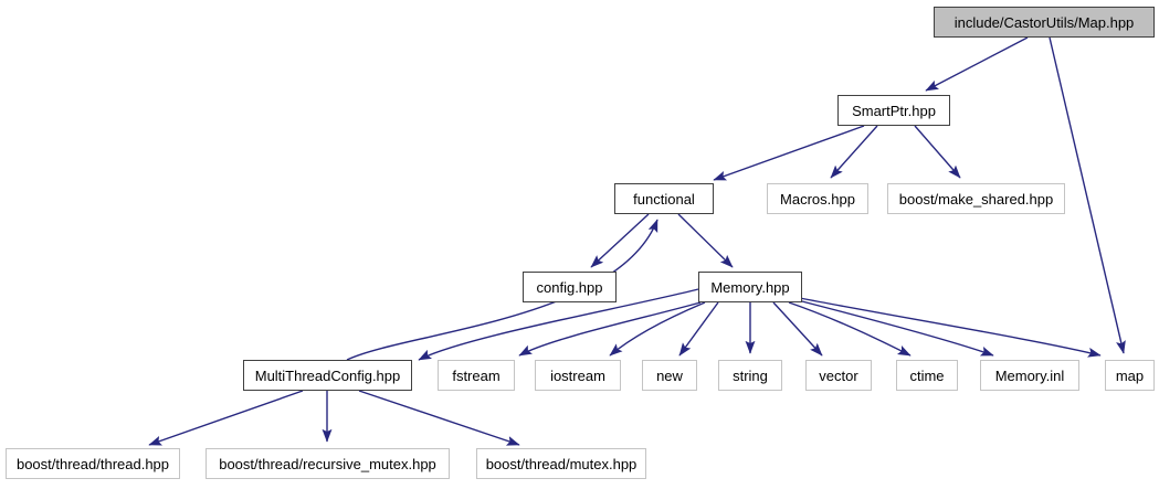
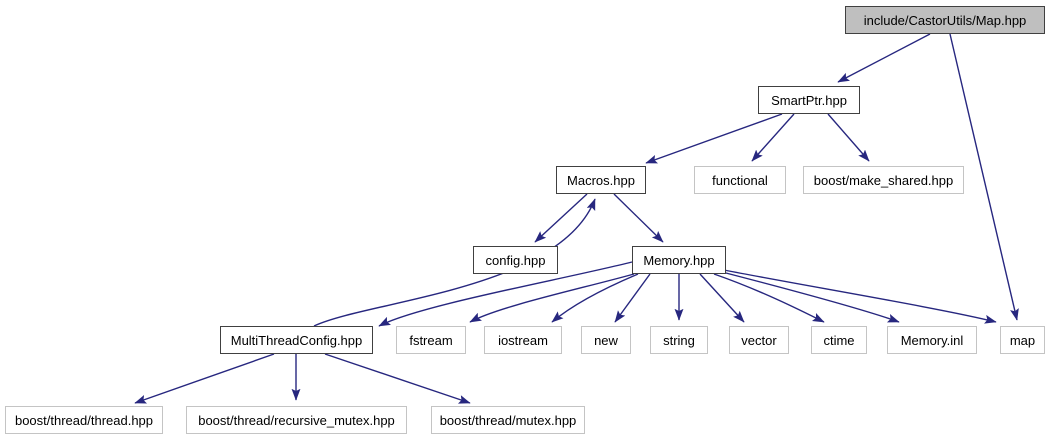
  include/CastorUtils/Map.hpp
  SmartPtr.hpp
- Macros.hpp
+ functional
  boost/make_shared.hpp
- functional
+ Macros.hpp
  config.hpp
  Memory.hpp
  MultiThreadConfig.hpp
  fstream
  iostream
  new
  string
  vector
  ctime
  Memory.inl
  map
  boost/thread/thread.hpp
  boost/thread/recursive_mutex.hpp
  boost/thread/mutex.hpp
